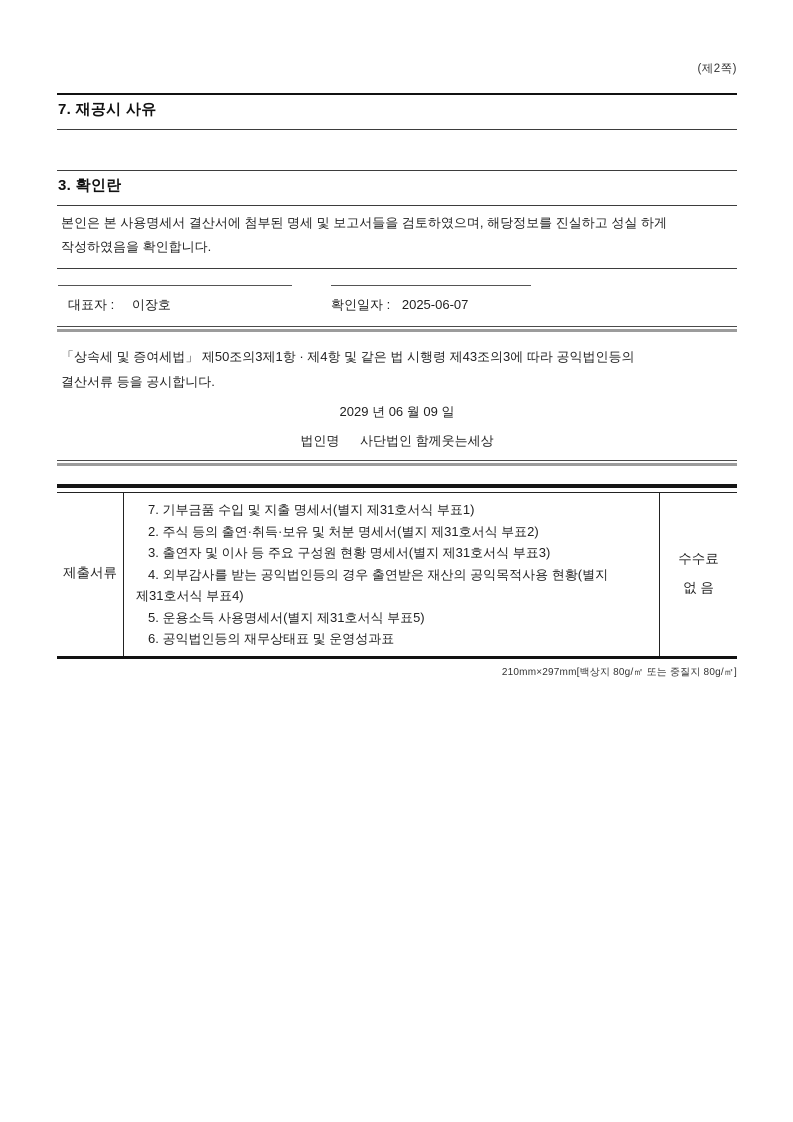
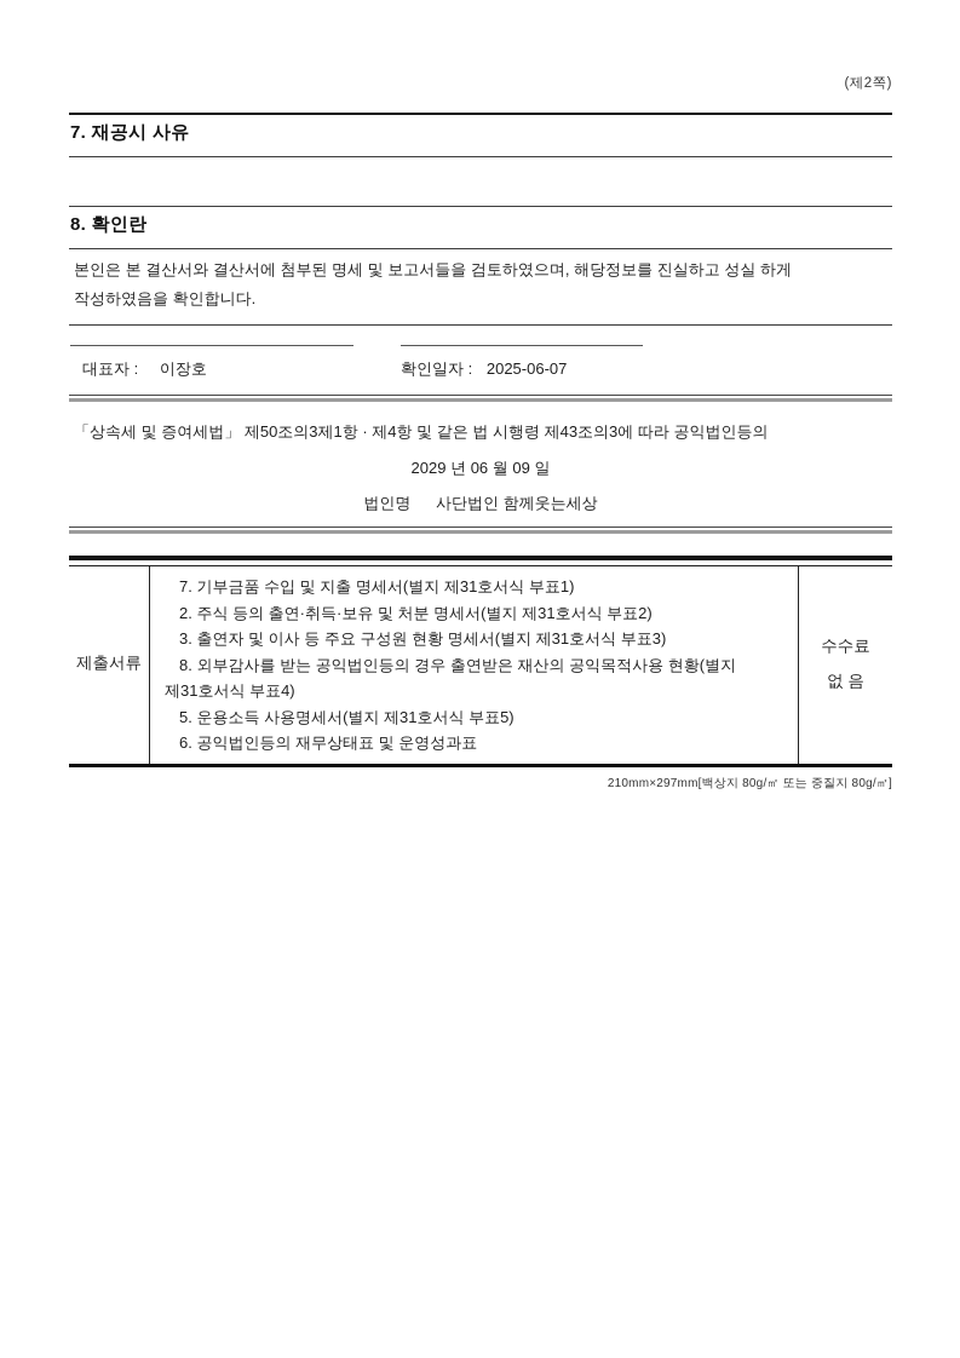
  (제2쪽)
  7. 재공시 사유
- 3. 확인란
+ 8. 확인란
- 본인은 본 사용명세서 결산서에 첨부된 명세 및 보고서들을 검토하였으며, 해당정보를 진실하고 성실 하게 작성하였음을 확인합니다.
+ 본인은 본 결산서와 결산서에 첨부된 명세 및 보고서들을 검토하였으며, 해당정보를 진실하고 성실 하게 작성하였음을 확인합니다.
  대표자 : 이장호
  확인일자 : 2025-06-07
  「상속세 및 증여세법」 제50조의3제1항 · 제4항 및 같은 법 시행령 제43조의3에 따라 공익법인등의
- 결산서류 등을 공시합니다.
  2029 년 06 월 09 일
  법인명 사단법인 함께웃는세상
  제출서류
  7. 기부금품 수입 및 지출 명세서(별지 제31호서식 부표1)
  2. 주식 등의 출연·취득·보유 및 처분 명세서(별지 제31호서식 부표2)
  3. 출연자 및 이사 등 주요 구성원 현황 명세서(별지 제31호서식 부표3)
- 4. 외부감사를 받는 공익법인등의 경우 출연받은 재산의 공익목적사용 현황(별지 제31호서식 부표4)
+ 8. 외부감사를 받는 공익법인등의 경우 출연받은 재산의 공익목적사용 현황(별지 제31호서식 부표4)
  5. 운용소득 사용명세서(별지 제31호서식 부표5)
  6. 공익법인등의 재무상태표 및 운영성과표
  수수료
  없 음
  210mm×297mm[백상지 80g/㎡ 또는 중질지 80g/㎡]
